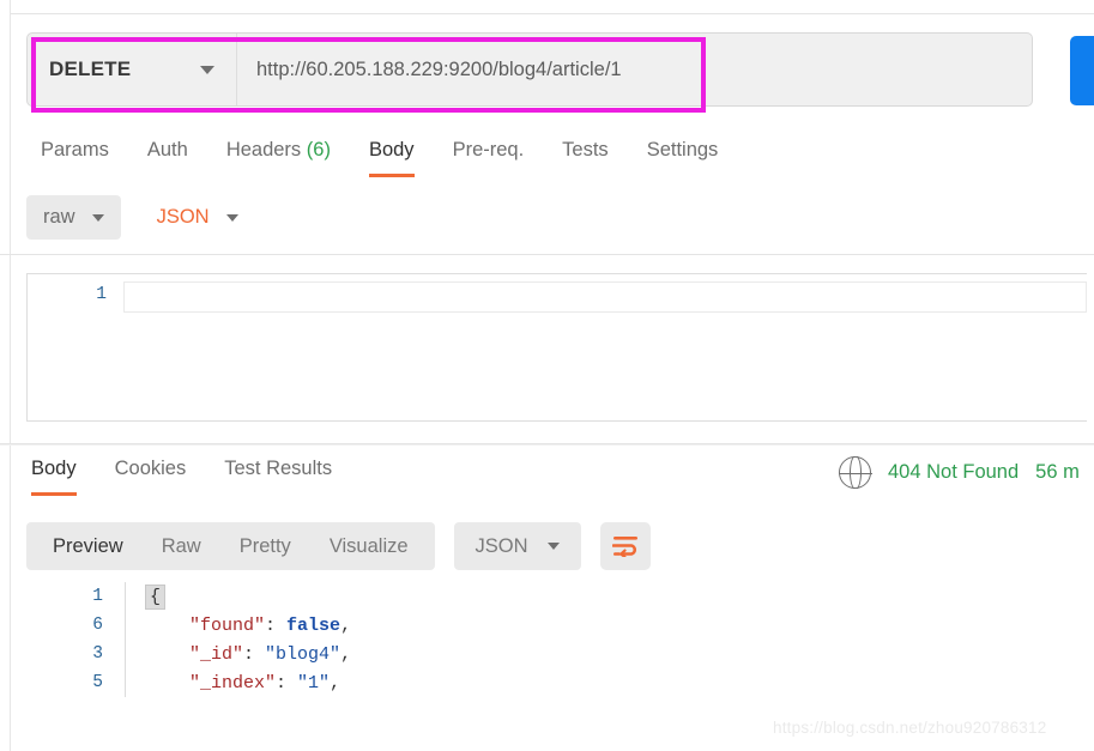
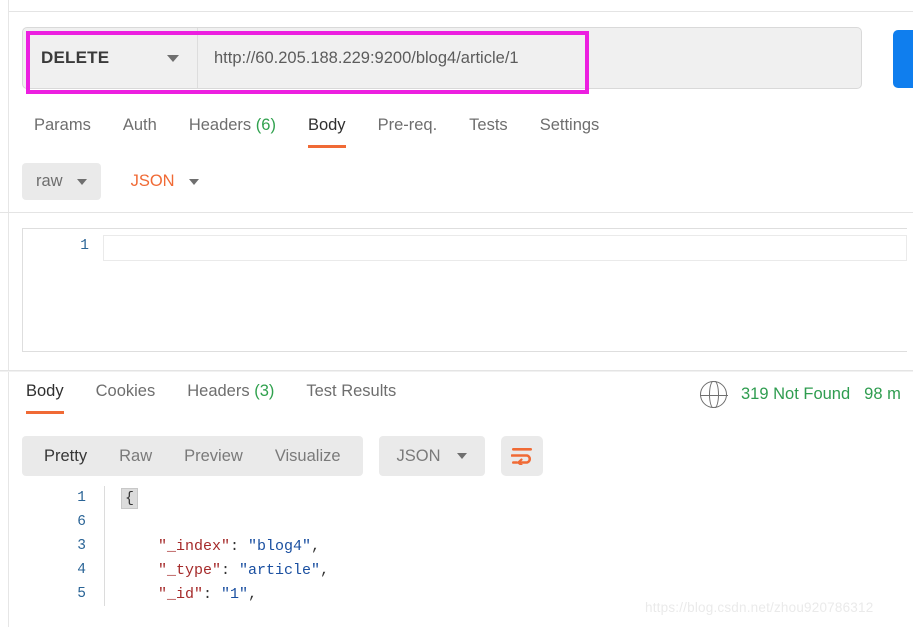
  DELETE
  http://60.205.188.229:9200/blog4/article/1
  Params
  Auth
  Headers (6)
  Body
  Pre-req.
  Tests
  Settings
  raw
  JSON
  1
  Body
  Cookies
+ Headers (3)
  Test Results
- 404 Not Found
+ 319 Not Found
- 56 m
+ 98 m
- Preview
+ Pretty
  Raw
- Pretty
+ Preview
  Visualize
  JSON
  1
  {
  6
- "found": false,
  3
- "_id": "blog4",
+ "_index": "blog4",
+ 4
+ "_type": "article",
  5
- "_index": "1",
+ "_id": "1",
